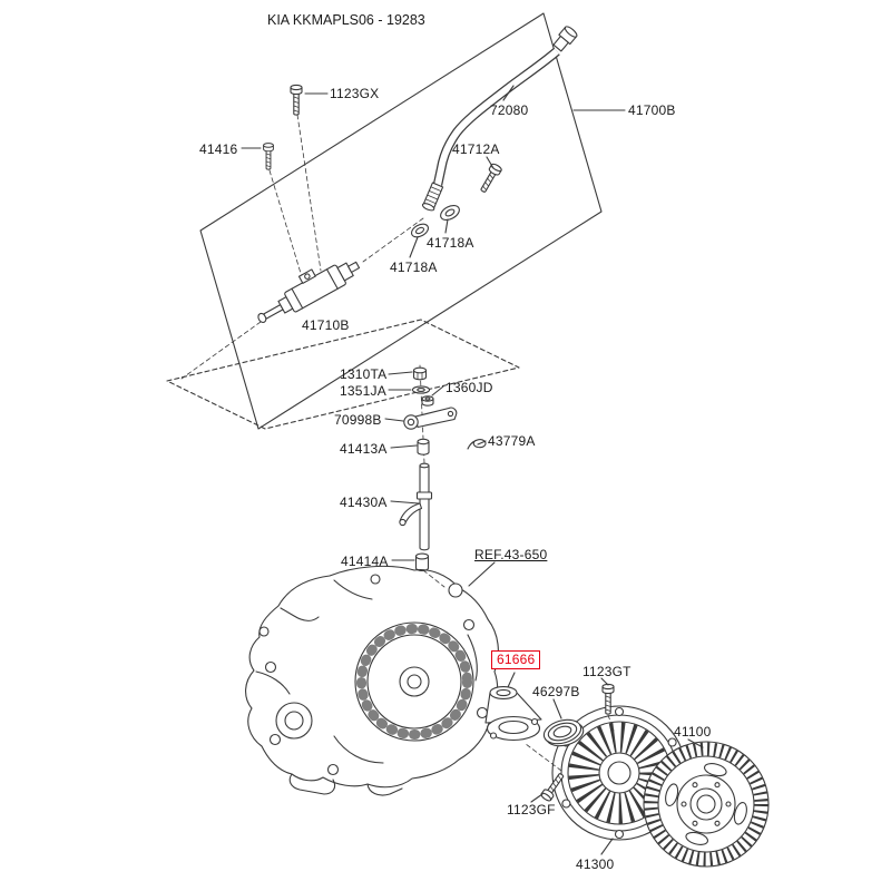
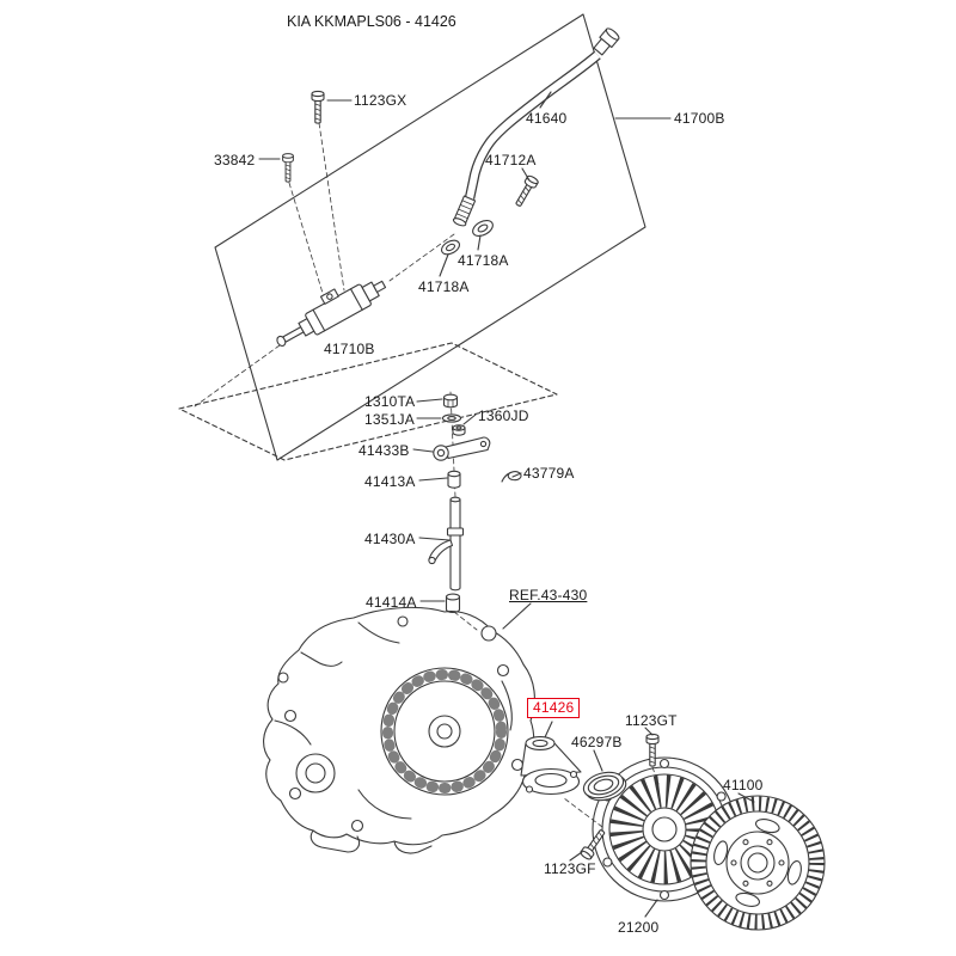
- KIA KKMAPLS06 - 19283
+ KIA KKMAPLS06 - 41426
  1123GX
- 41416
+ 33842
- 72080
+ 41640
  41700B
  41712A
  41718A
  41718A
  41710B
  1310TA
  1360JD
  1351JA
- 70998B
+ 41433B
  41413A
  43779A
  41430A
  41414A
- REF.43-650
+ REF.43-430
  1123GT
  46297B
  41100
  1123GF
- 41300
+ 21200
- 61666
+ 41426
